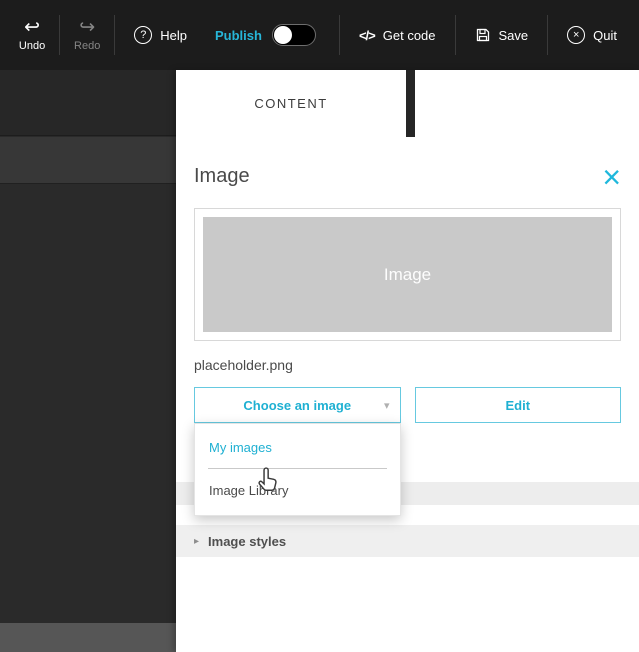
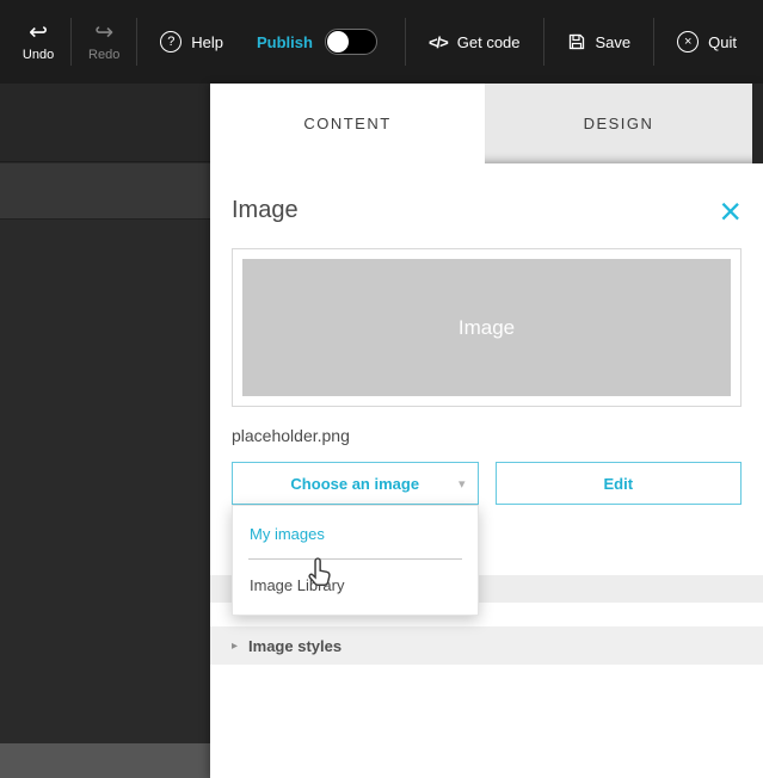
  ↩
  Undo
  ↪
  Redo
  ?
  Help
  Publish
  </>
  Get code
  Save
  ×
  Quit
  CONTENT
+ DESIGN
  Image
  ×
  Image
  placeholder.png
  Choose an image
  ▾
  Edit
  My images
  Image Libary
  ▸
  Image styles
